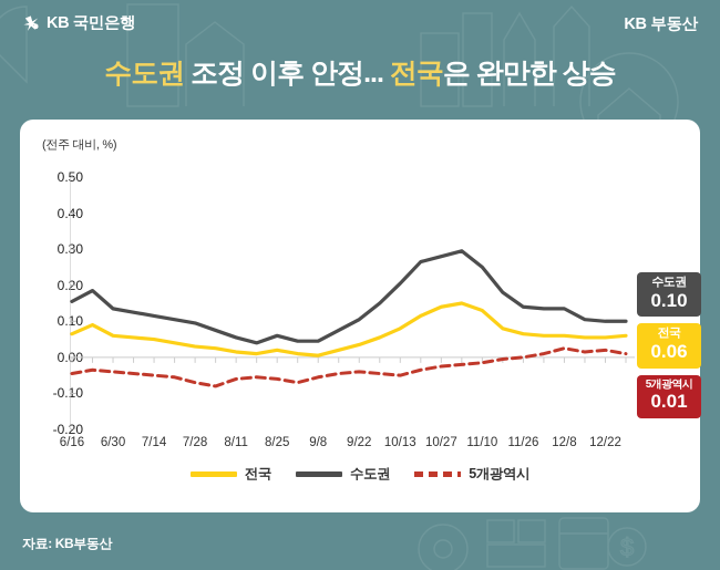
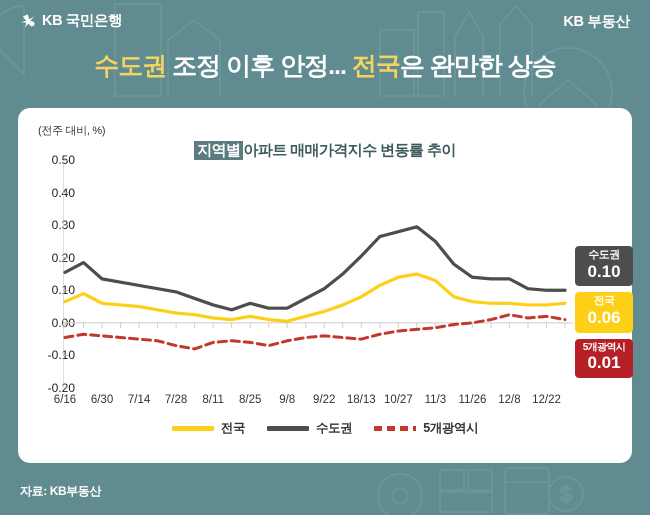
  KB 국민은행
  KB 부동산
  수도권 조정 이후 안정... 전국은 완만한 상승
  (전주 대비, %)
+ 지역별 아파트 매매가격지수 변동률 추이
  0.0
  0.0
  0.0
  0.0
  0.0
  -0.0
  -0.20
  6/16
  6/30
  7/14
  7/28
  8/11
  8/25
  9/8
  9/22
- 10/13
+ 18/13
  10/27
- 11/10
+ 11/3
  11/26
  12/8
  12/22
  전국
  수도권
  5개광역시
  수도권
  0.10
  전국
  0.06
  5개광역시
  0.01
  자료: KB부동산
